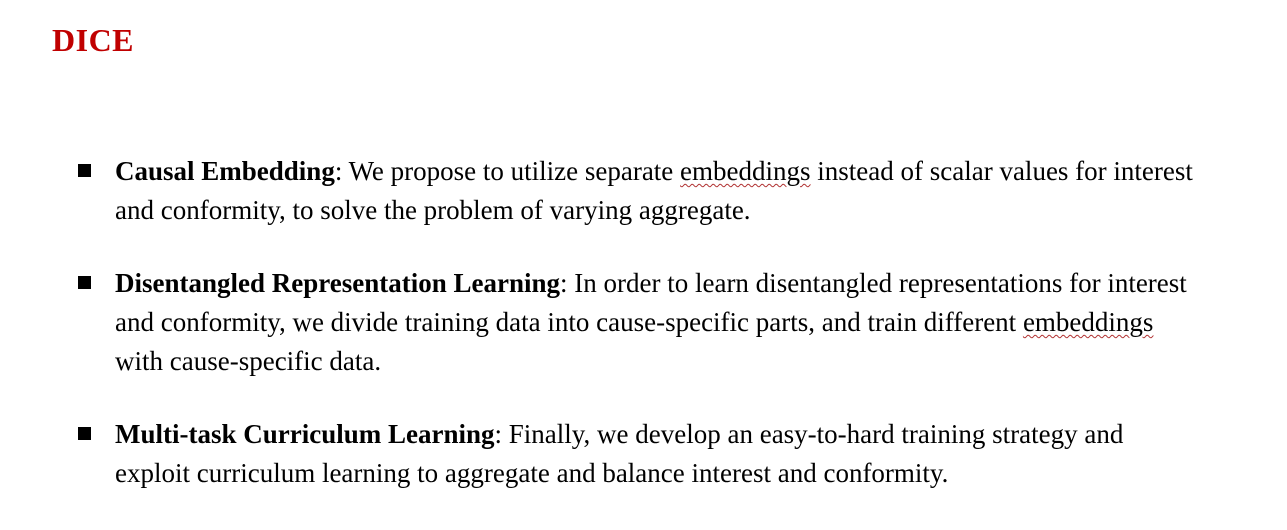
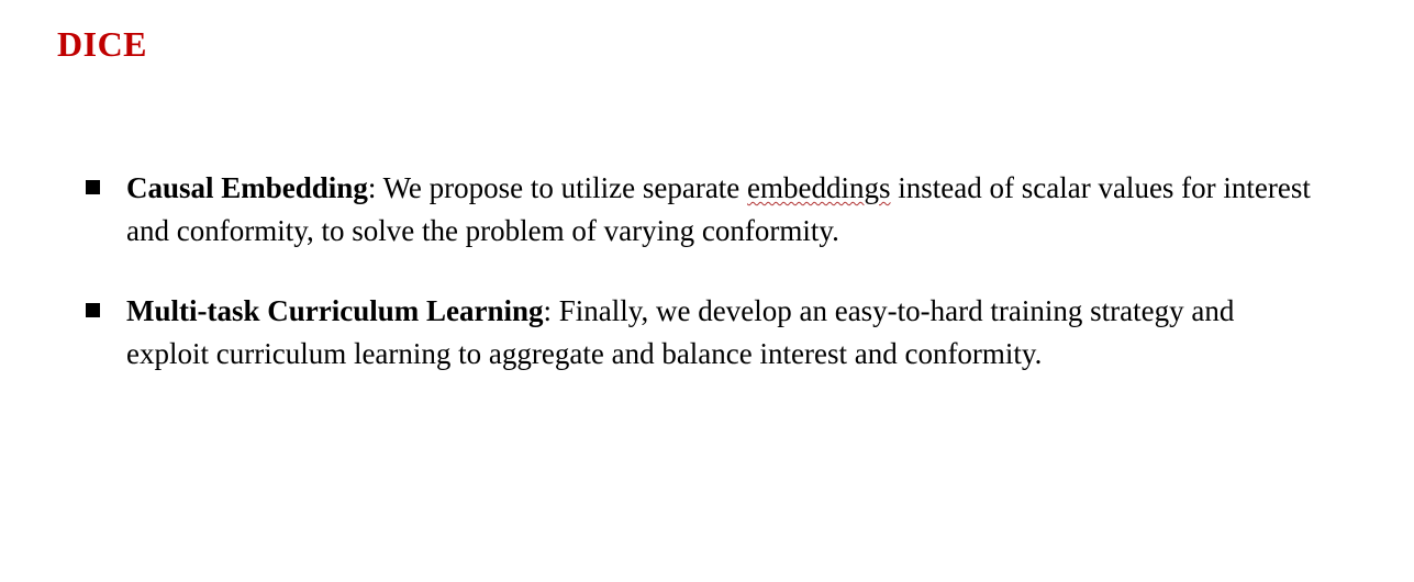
  DICE
- Causal Embedding: We propose to utilize separate embeddings instead of scalar values for interest and conformity, to solve the problem of varying aggregate.
+ Causal Embedding: We propose to utilize separate embeddings instead of scalar values for interest and conformity, to solve the problem of varying conformity.
- Disentangled Representation Learning: In order to learn disentangled representations for interest and conformity, we divide training data into cause-specific parts, and train different embeddings with cause-specific data.
  Multi-task Curriculum Learning: Finally, we develop an easy-to-hard training strategy and exploit curriculum learning to aggregate and balance interest and conformity.
